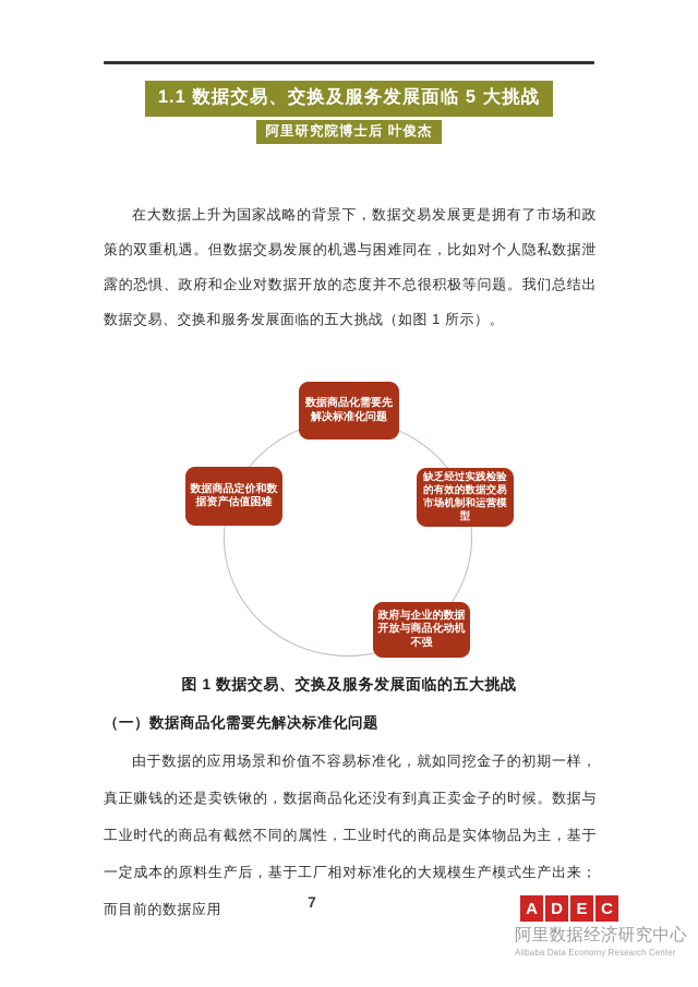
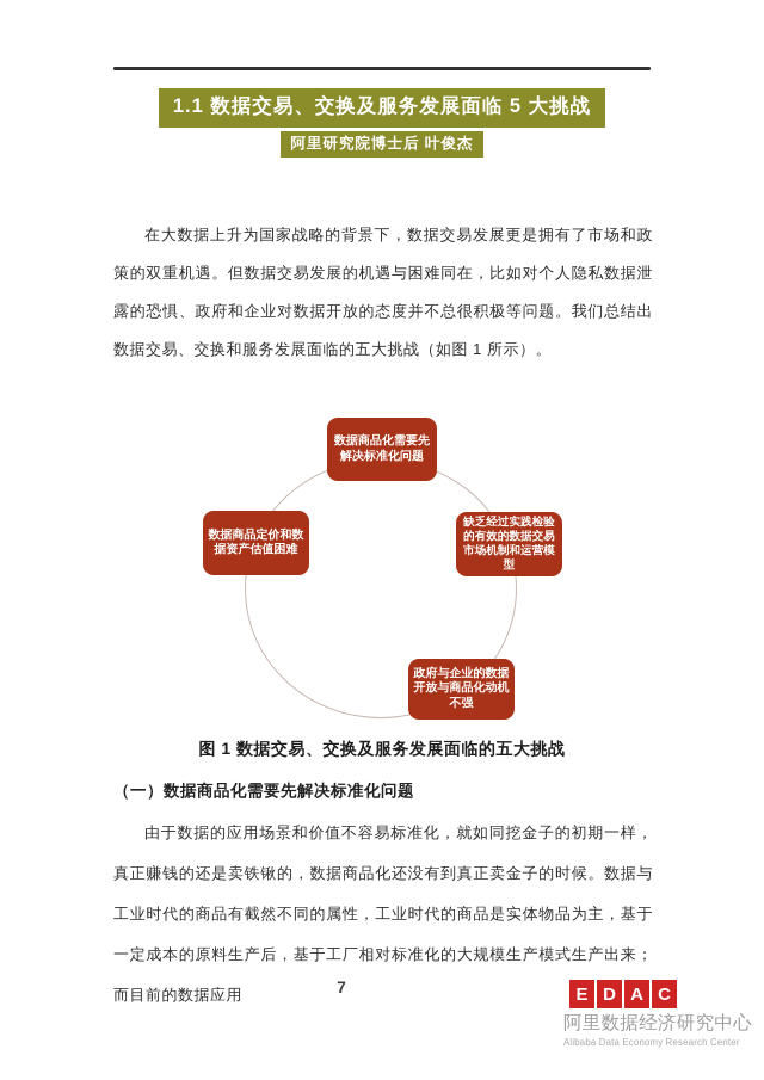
  1.1 数据交易、交换及服务发展面临 5 大挑战
  阿里研究院博士后 叶俊杰
  在大数据上升为国家战略的背景下，数据交易发展更是拥有了市场和政策的双重机遇。但数据交易发展的机遇与困难同在，比如对个人隐私数据泄露的恐惧、政府和企业对数据开放的态度并不总很积极等问题。我们总结出数据交易、交换和服务发展面临的五大挑战（如图 1 所示）。
  数据商品化需要先解决标准化问题
  缺乏经过实践检验的有效的数据交易市场机制和运营模型
  政府与企业的数据开放与商品化动机不强
  数据商品定价和数据资产估值困难
  图 1 数据交易、交换及服务发展面临的五大挑战
  （一）数据商品化需要先解决标准化问题
  由于数据的应用场景和价值不容易标准化，就如同挖金子的初期一样，真正赚钱的还是卖铁锹的，数据商品化还没有到真正卖金子的时候。数据与工业时代的商品有截然不同的属性，工业时代的商品是实体物品为主，基于一定成本的原料生产后，基于工厂相对标准化的大规模生产模式生产出来；而目前的数据应用
  7
- A
+ E
  D
- E
+ A
  C
  阿里数据经济研究中心
  Alibaba Data Economy Research Center
